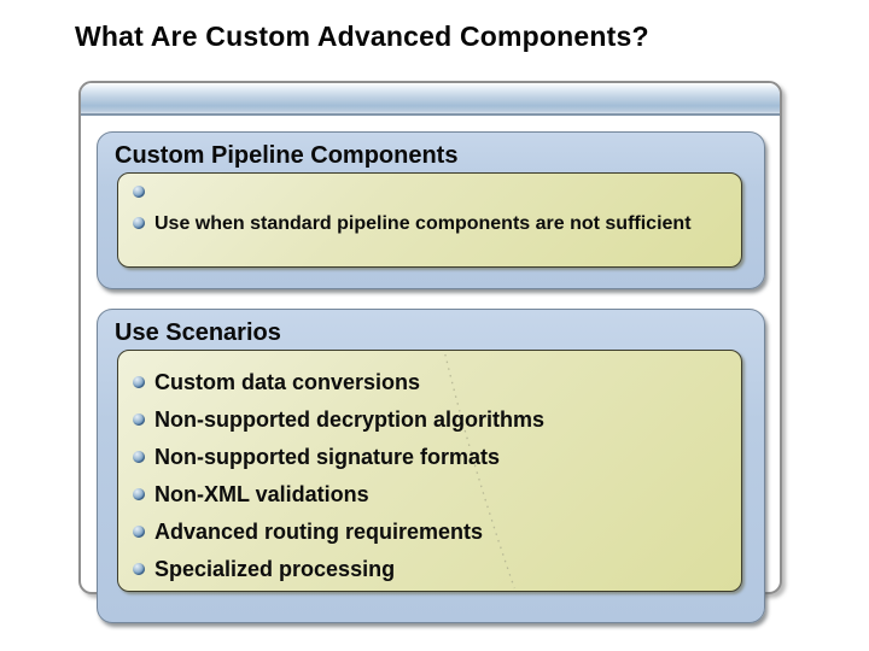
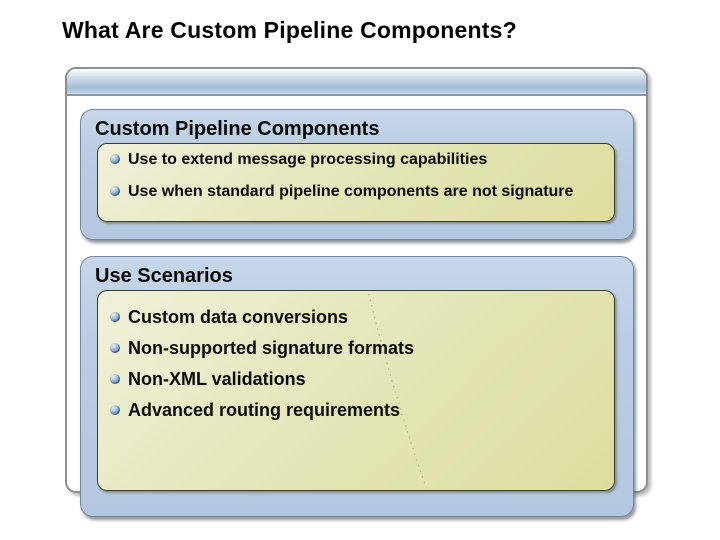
- What Are Custom Advanced Components?
+ What Are Custom Pipeline Components?
  Custom Pipeline Components
+ Use to extend message processing capabilities
- Use when standard pipeline components are not sufficient
+ Use when standard pipeline components are not signature
  Use Scenarios
  Custom data conversions
- Non-supported decryption algorithms
  Non-supported signature formats
  Non-XML validations
  Advanced routing requirements
- Specialized processing
